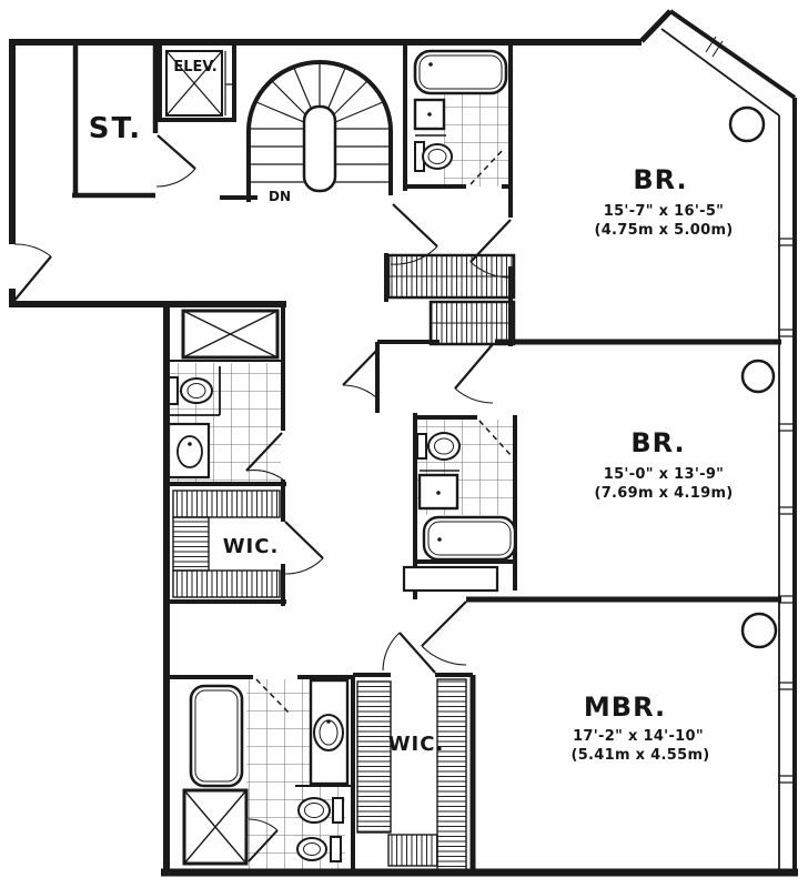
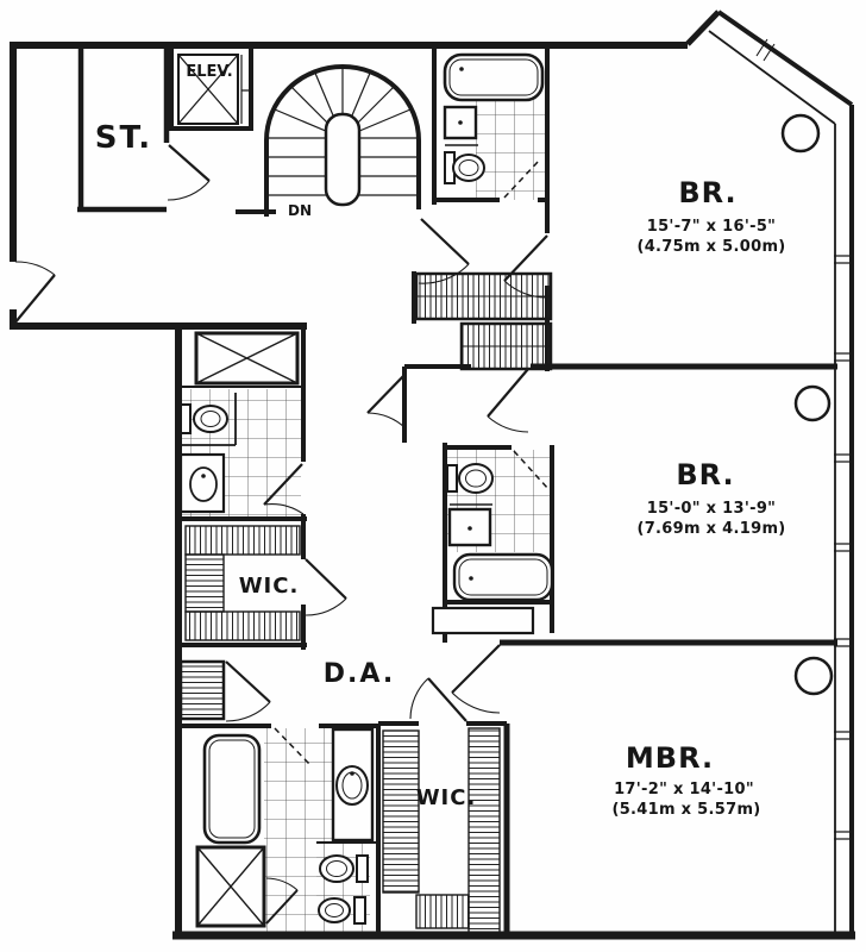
  ST.
  ELEV.
  DN
  BR.
  15'-7" x 16'-5"
  (4.75m x 5.00m)
  WIC.
+ D.A.
  BR.
  15'-0" x 13'-9"
  (7.69m x 4.19m)
  WIC.
  MBR.
  17'-2" x 14'-10"
- (5.41m x 4.55m)
+ (5.41m x 5.57m)
